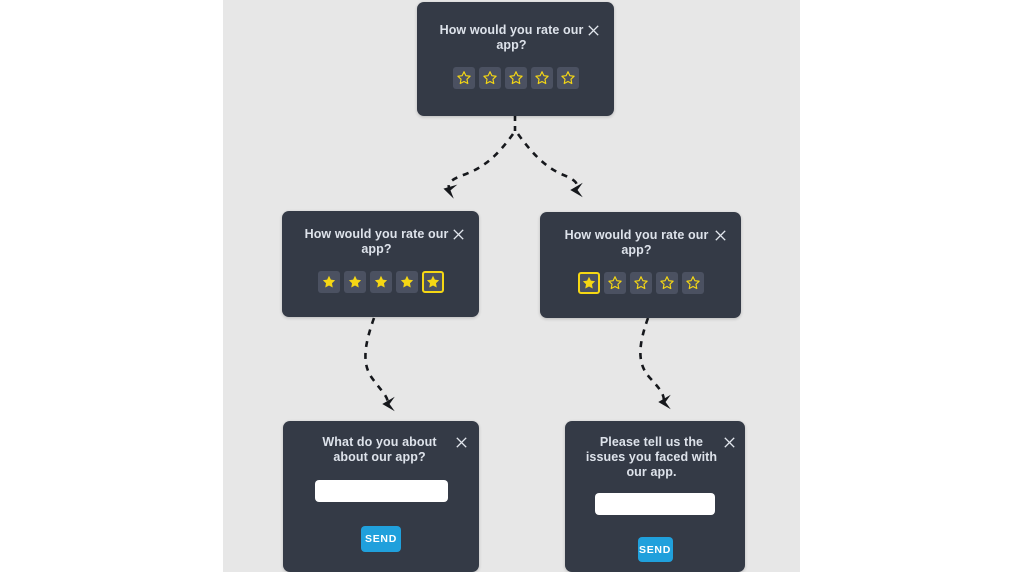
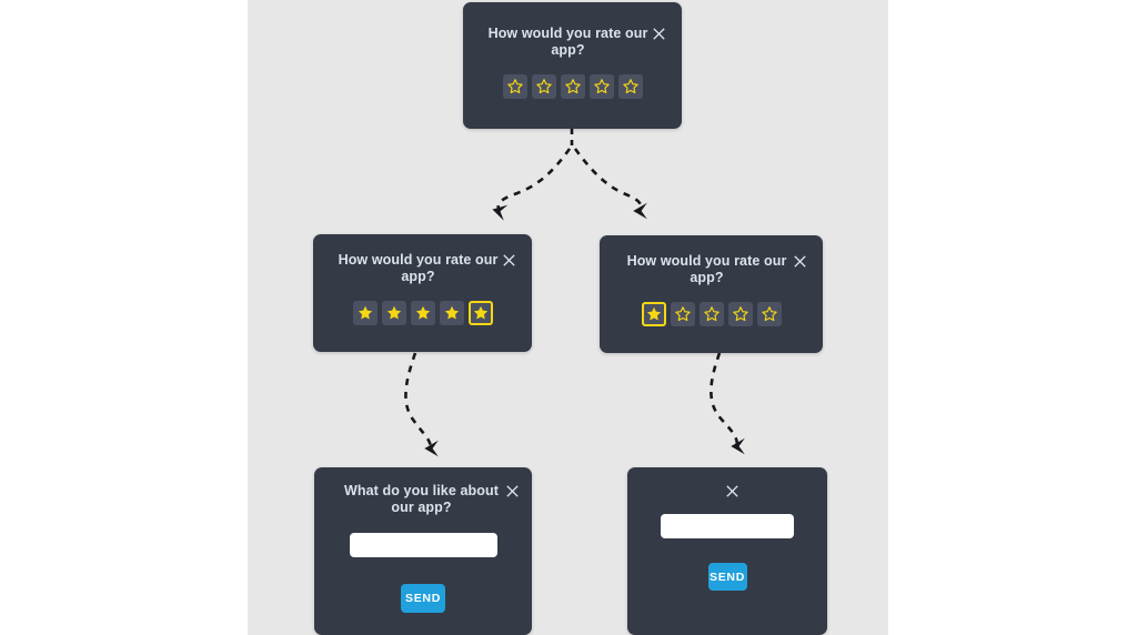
  How would you rate our app?
  How would you rate our app?
  How would you rate our app?
- What do you about about our app?
+ What do you like about our app?
  SEND
- Please tell us the issues you faced with our app.
  SEND
